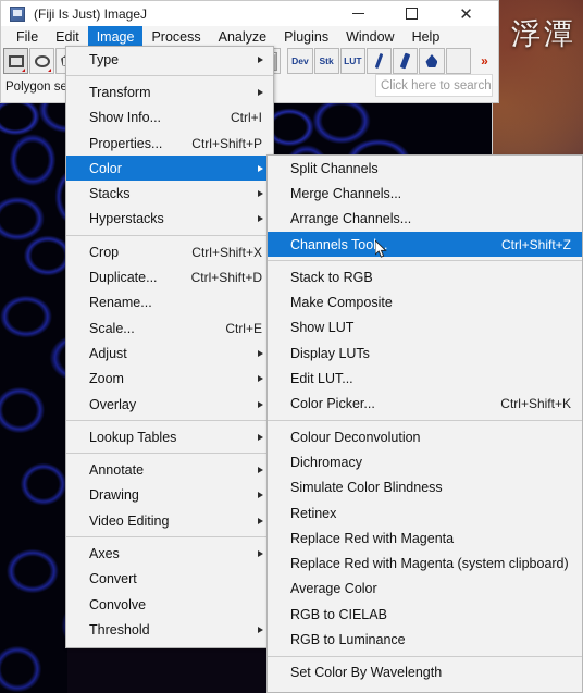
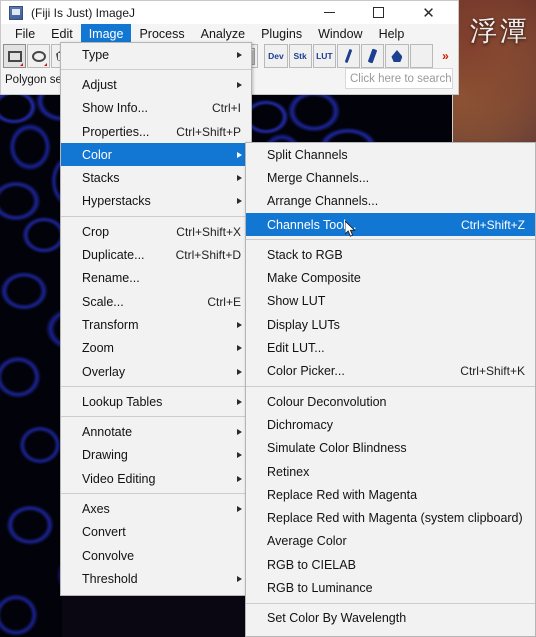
  浮潭
  (Fiji Is Just) ImageJ
  ✕
  File
  Edit
  Image
  Process
  Analyze
  Plugins
  Window
  Help
  Dev
  Stk
  LUT
  »
  Polygon se
  Click here to search
  Type
- Transform
+ Adjust
  Show Info...
  Ctrl+I
  Properties...
  Ctrl+Shift+P
  Color
  Stacks
  Hyperstacks
  Crop
  Ctrl+Shift+X
  Duplicate...
  Ctrl+Shift+D
  Rename...
  Scale...
  Ctrl+E
- Adjust
+ Transform
  Zoom
  Overlay
  Lookup Tables
  Annotate
  Drawing
  Video Editing
  Axes
  Convert
  Convolve
  Threshold
  Split Channels
  Merge Channels...
  Arrange Channels...
  Channels Too..
  Ctrl+Shift+Z
  Stack to RGB
  Make Composite
  Show LUT
  Display LUTs
  Edit LUT...
  Color Picker...
  Ctrl+Shift+K
  Colour Deconvolution
  Dichromacy
  Simulate Color Blindness
  Retinex
  Replace Red with Magenta
  Replace Red with Magenta (system clipboard)
  Average Color
  RGB to CIELAB
  RGB to Luminance
  Set Color By Wavelength
